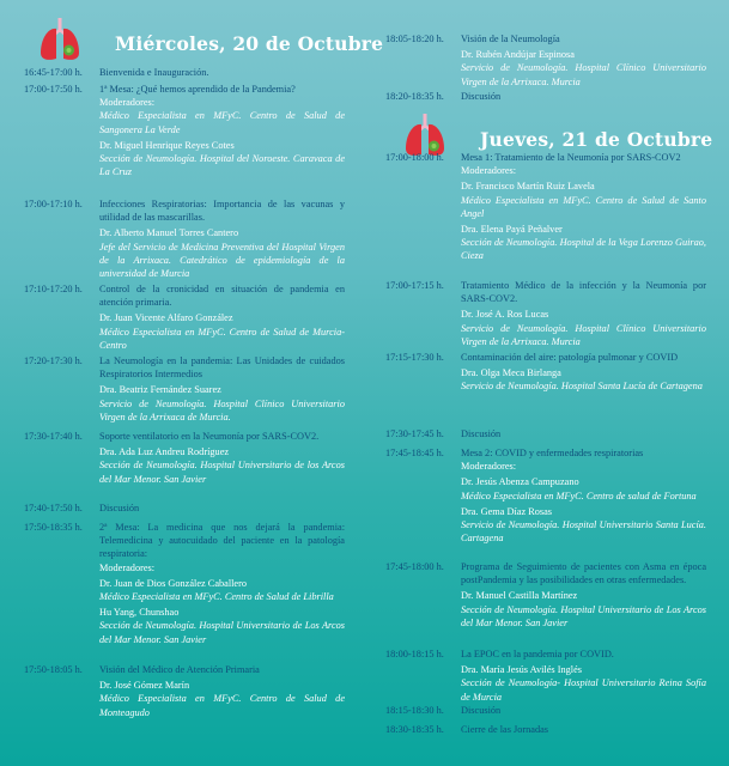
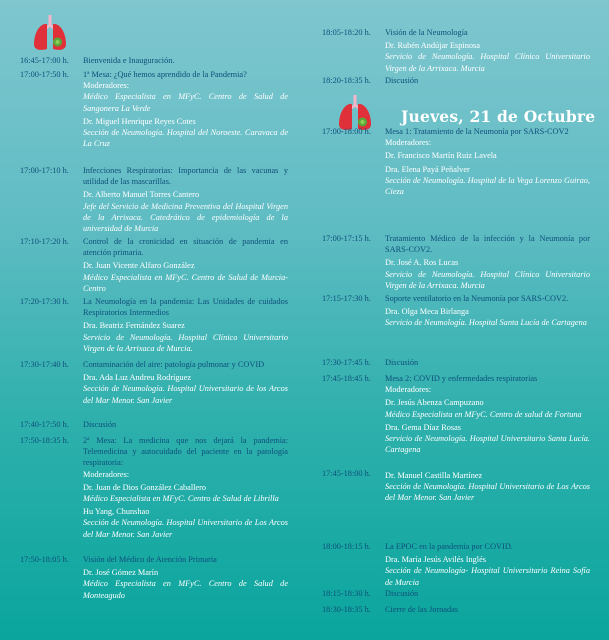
- Miércoles, 20 de Octubre
  Jueves, 21 de Octubre
  16:45-17:00 h.
  Bienvenida e Inauguración.
  17:00-17:50 h.
  1ª Mesa: ¿Qué hemos aprendido de la Pandemia?
  Moderadores:
  Médico Especialista en MFyC. Centro de Salud de Sangonera La Verde
  Dr. Miguel Henrique Reyes Cotes
  Sección de Neumología. Hospital del Noroeste. Caravaca de La Cruz
  17:00-17:10 h.
  Infecciones Respiratorias: Importancia de las vacunas y utilidad de las mascarillas.
  Dr. Alberto Manuel Torres Cantero
  Jefe del Servicio de Medicina Preventiva del Hospital Virgen de la Arrixaca. Catedrático de epidemiología de la universidad de Murcia
  17:10-17:20 h.
  Control de la cronicidad en situación de pandemia en atención primaria.
  Dr. Juan Vicente Alfaro González
  Médico Especialista en MFyC. Centro de Salud de Murcia-Centro
  17:20-17:30 h.
  La Neumología en la pandemia: Las Unidades de cuidados Respiratorios Intermedios
  Dra. Beatriz Fernández Suarez
  Servicio de Neumología. Hospital Clínico Universitario Virgen de la Arrixaca de Murcia.
  17:30-17:40 h.
- Soporte ventilatorio en la Neumonía por SARS-COV2.
+ Contaminación del aire: patología pulmonar y COVID
  Dra. Ada Luz Andreu Rodríguez
  Sección de Neumología. Hospital Universitario de los Arcos del Mar Menor. San Javier
  17:40-17:50 h.
  Discusión
  17:50-18:35 h.
  2ª Mesa: La medicina que nos dejará la pandemia: Telemedicina y autocuidado del paciente en la patología respiratoria:
  Moderadores:
  Dr. Juan de Dios González Caballero
  Médico Especialista en MFyC. Centro de Salud de Librilla
  Hu Yang, Chunshao
  Sección de Neumología. Hospital Universitario de Los Arcos del Mar Menor. San Javier
  17:50-18:05 h.
  Visión del Médico de Atención Primaria
  Dr. José Gómez Marín
  Médico Especialista en MFyC. Centro de Salud de Monteagudo
  18:05-18:20 h.
  Visión de la Neumología
  Dr. Rubén Andújar Espinosa
  Servicio de Neumología. Hospital Clínico Universitario Virgen de la Arrixaca. Murcia
  18:20-18:35 h.
  Discusión
  17:00-18:00 h.
  Mesa 1: Tratamiento de la Neumonía por SARS-COV2
  Moderadores:
  Dr. Francisco Martín Ruiz Lavela
- Médico Especialista en MFyC. Centro de Salud de Santo Angel
  Dra. Elena Payá Peñalver
  Sección de Neumología. Hospital de la Vega Lorenzo Guirao, Cieza
  17:00-17:15 h.
  Tratamiento Médico de la infección y la Neumonía por SARS-COV2.
  Dr. José A. Ros Lucas
  Servicio de Neumología. Hospital Clínico Universitario Virgen de la Arrixaca. Murcia
  17:15-17:30 h.
- Contaminación del aire: patología pulmonar y COVID
+ Soporte ventilatorio en la Neumonía por SARS-COV2.
  Dra. Olga Meca Birlanga
  Servicio de Neumología. Hospital Santa Lucía de Cartagena
  17:30-17:45 h.
  Discusión
  17:45-18:45 h.
  Mesa 2: COVID y enfermedades respiratorias
  Moderadores:
  Dr. Jesús Abenza Campuzano
  Médico Especialista en MFyC. Centro de salud de Fortuna
  Dra. Gema Díaz Rosas
  Servicio de Neumología. Hospital Universitario Santa Lucía. Cartagena
  17:45-18:00 h.
- Programa de Seguimiento de pacientes con Asma en época postPandemia y las posibilidades en otras enfermedades.
  Dr. Manuel Castilla Martínez
  Sección de Neumología. Hospital Universitario de Los Arcos del Mar Menor. San Javier
  18:00-18:15 h.
  La EPOC en la pandemia por COVID.
  Dra. María Jesús Avilés Inglés
  Sección de Neumología- Hospital Universitario Reina Sofía de Murcia
  18:15-18:30 h.
  Discusión
  18:30-18:35 h.
  Cierre de las Jornadas
